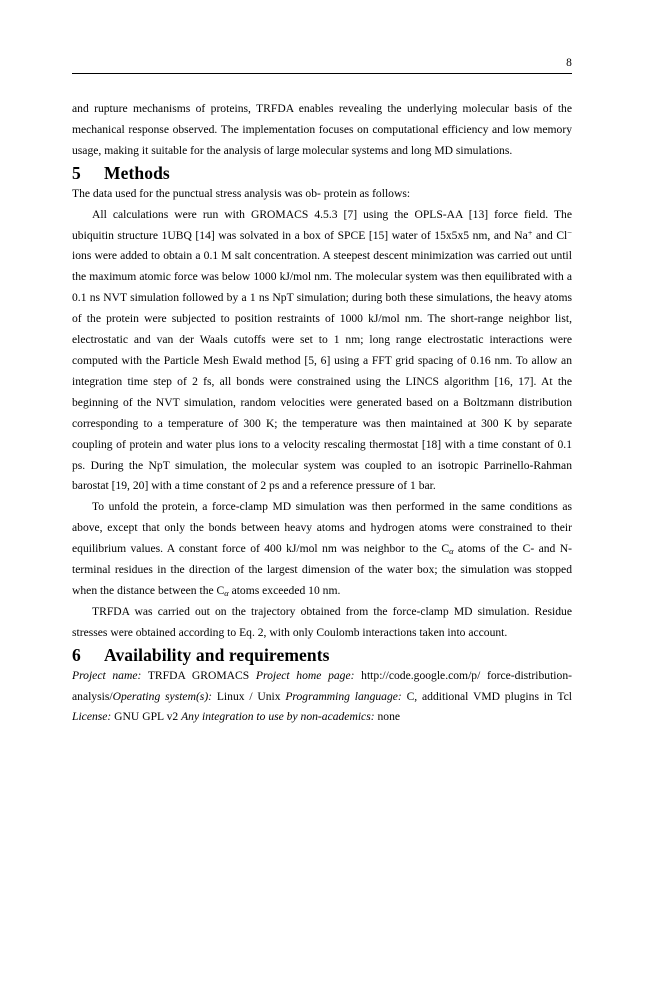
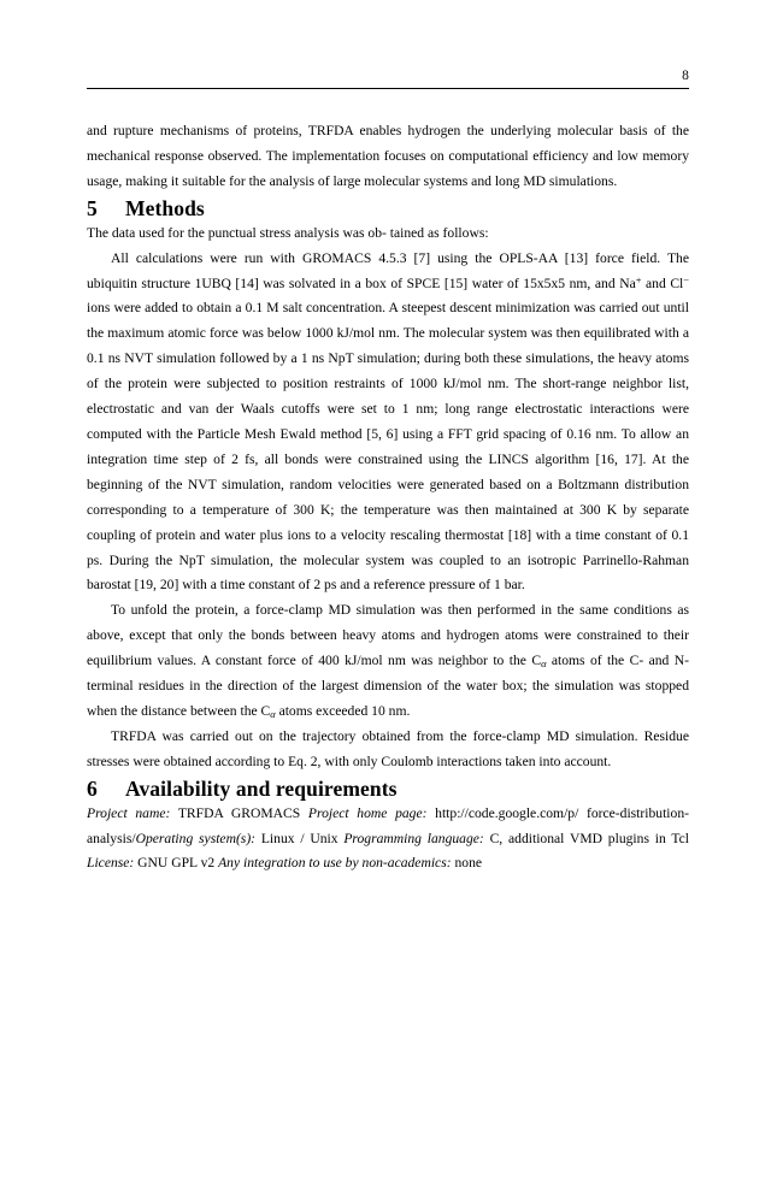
  8
- and rupture mechanisms of proteins, TRFDA enables revealing the underlying molecular basis of the mechanical response observed. The implementation focuses on computational efficiency and low memory usage, making it suitable for the analysis of large molecular systems and long MD simulations.
+ and rupture mechanisms of proteins, TRFDA enables hydrogen the underlying molecular basis of the mechanical response observed. The implementation focuses on computational efficiency and low memory usage, making it suitable for the analysis of large molecular systems and long MD simulations.
  5 Methods
- The data used for the punctual stress analysis was ob- protein as follows:
+ The data used for the punctual stress analysis was ob- tained as follows:
  All calculations were run with GROMACS 4.5.3 [7] using the OPLS-AA [13] force field. The ubiquitin structure 1UBQ [14] was solvated in a box of SPCE [15] water of 15x5x5 nm, and Na+ and Cl− ions were added to obtain a 0.1 M salt concentration. A steepest descent minimization was carried out until the maximum atomic force was below 1000 kJ/mol nm. The molecular system was then equilibrated with a 0.1 ns NVT simulation followed by a 1 ns NpT simulation; during both these simulations, the heavy atoms of the protein were subjected to position restraints of 1000 kJ/mol nm. The short-range neighbor list, electrostatic and van der Waals cutoffs were set to 1 nm; long range electrostatic interactions were computed with the Particle Mesh Ewald method [5, 6] using a FFT grid spacing of 0.16 nm. To allow an integration time step of 2 fs, all bonds were constrained using the LINCS algorithm [16, 17]. At the beginning of the NVT simulation, random velocities were generated based on a Boltzmann distribution corresponding to a temperature of 300 K; the temperature was then maintained at 300 K by separate coupling of protein and water plus ions to a velocity rescaling thermostat [18] with a time constant of 0.1 ps. During the NpT simulation, the molecular system was coupled to an isotropic Parrinello-Rahman barostat [19, 20] with a time constant of 2 ps and a reference pressure of 1 bar.
  To unfold the protein, a force-clamp MD simulation was then performed in the same conditions as above, except that only the bonds between heavy atoms and hydrogen atoms were constrained to their equilibrium values. A constant force of 400 kJ/mol nm was neighbor to the Cα atoms of the C- and N-terminal residues in the direction of the largest dimension of the water box; the simulation was stopped when the distance between the Cα atoms exceeded 10 nm.
  TRFDA was carried out on the trajectory obtained from the force-clamp MD simulation. Residue stresses were obtained according to Eq. 2, with only Coulomb interactions taken into account.
  6 Availability and requirements
  Project name: TRFDA GROMACS Project home page: http://code.google.com/p/ force-distribution-analysis/Operating system(s): Linux / Unix Programming language: C, additional VMD plugins in Tcl License: GNU GPL v2 Any integration to use by non-academics: none
